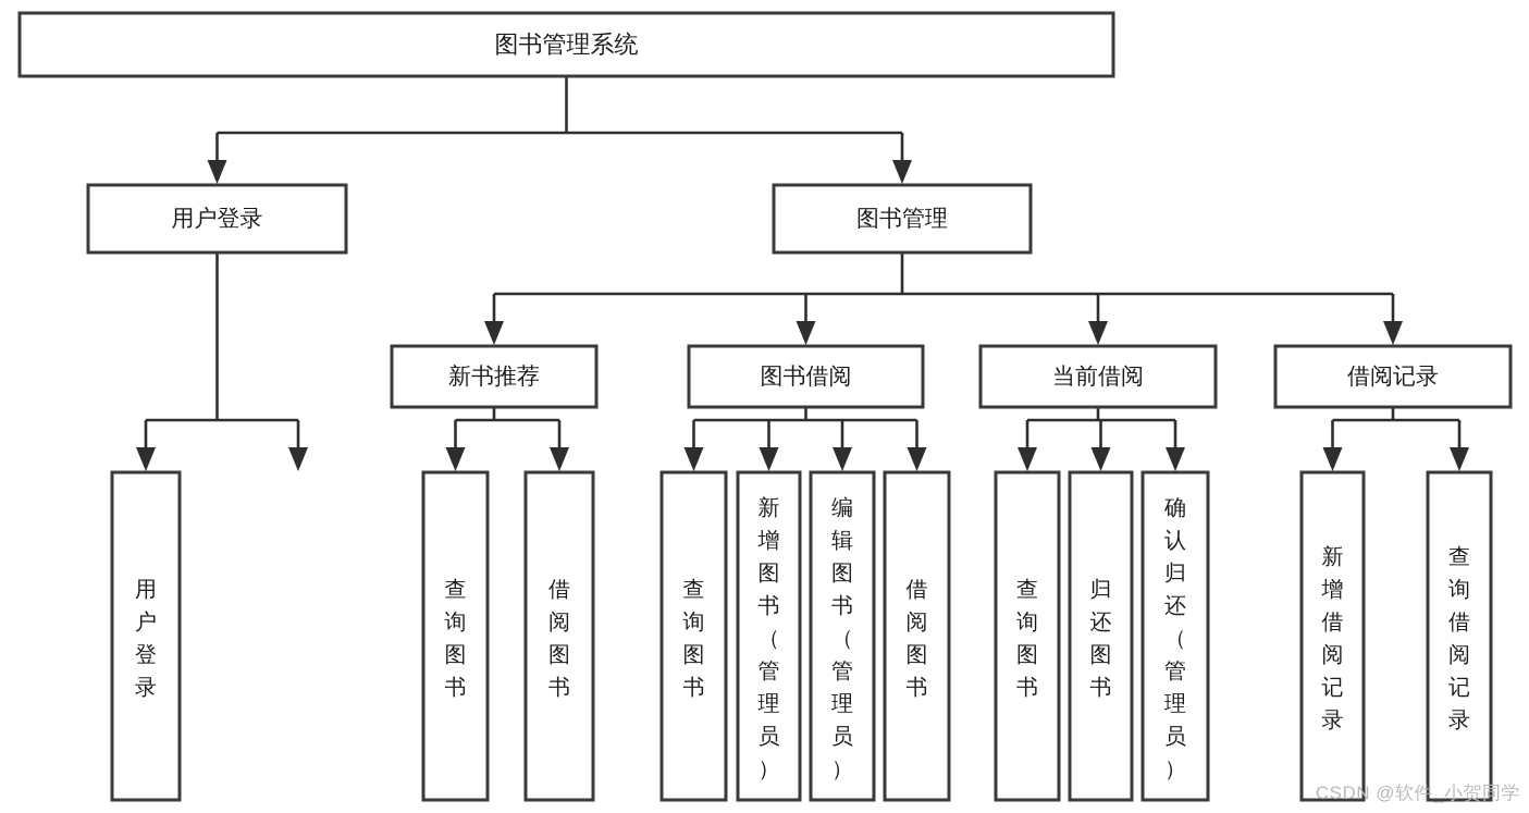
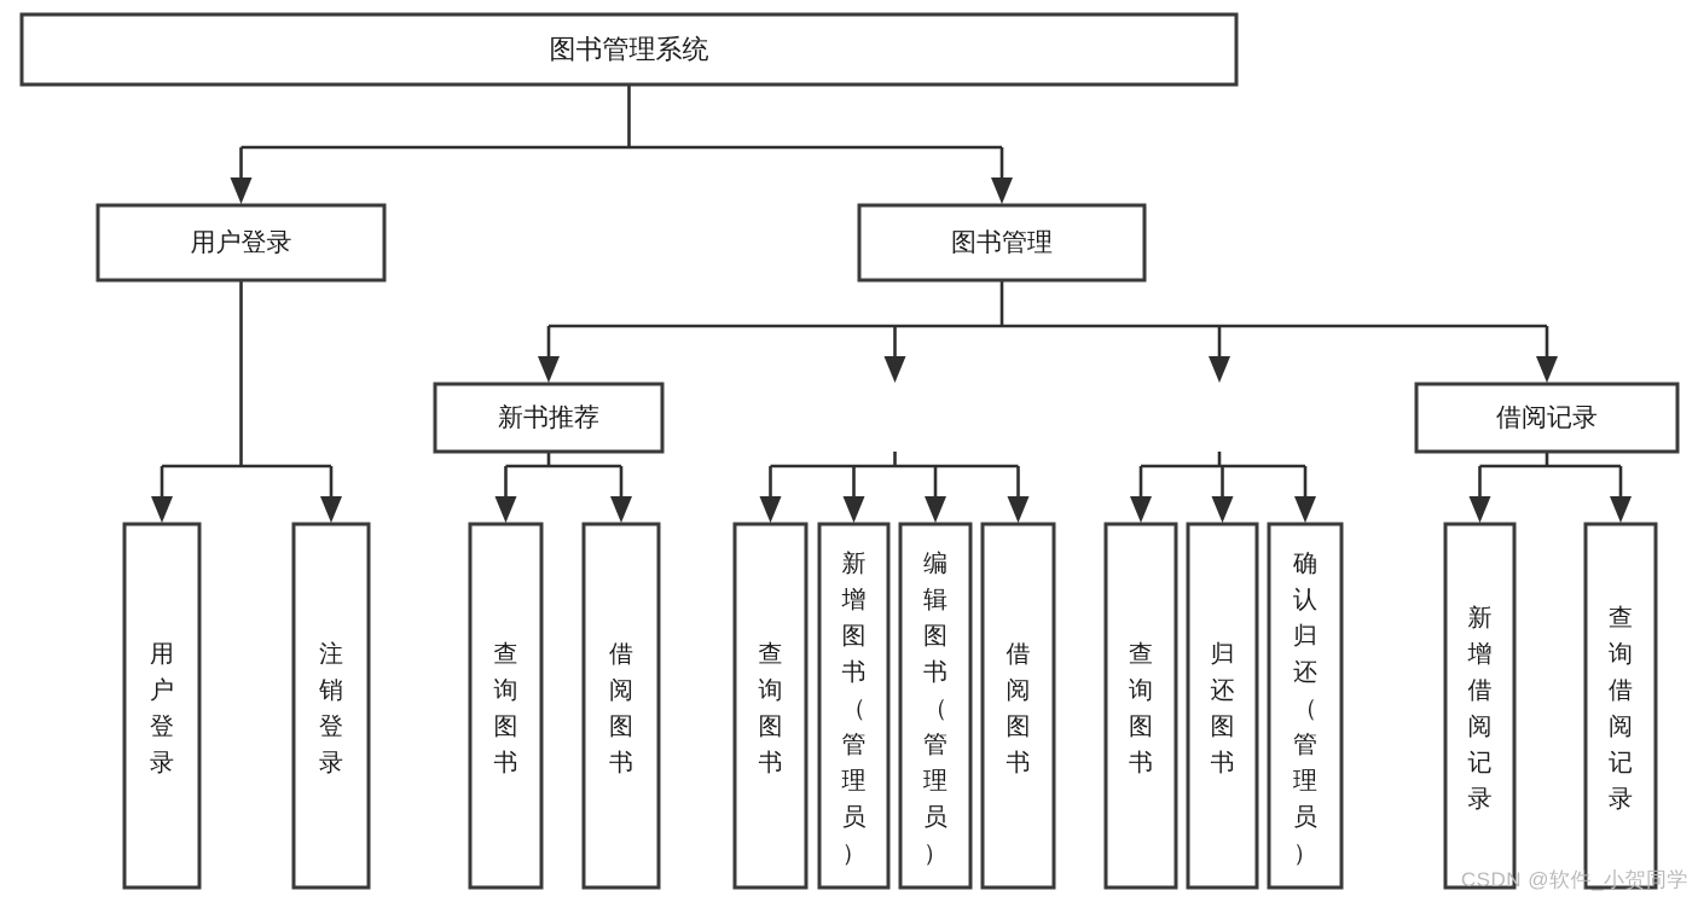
  图书管理系统
  用户登录
  图书管理
  新书推荐
- 图书借阅
- 当前借阅
  借阅记录
  用户登录
+ 注销登录
  查询图书
  借阅图书
  查询图书
  新增图书（管理员）
  编辑图书（管理员）
  借阅图书
  查询图书
  归还图书
  确认归还（管理员）
  新增借阅记录
  查询借阅记录
  CSDN @软件_小贺同学
